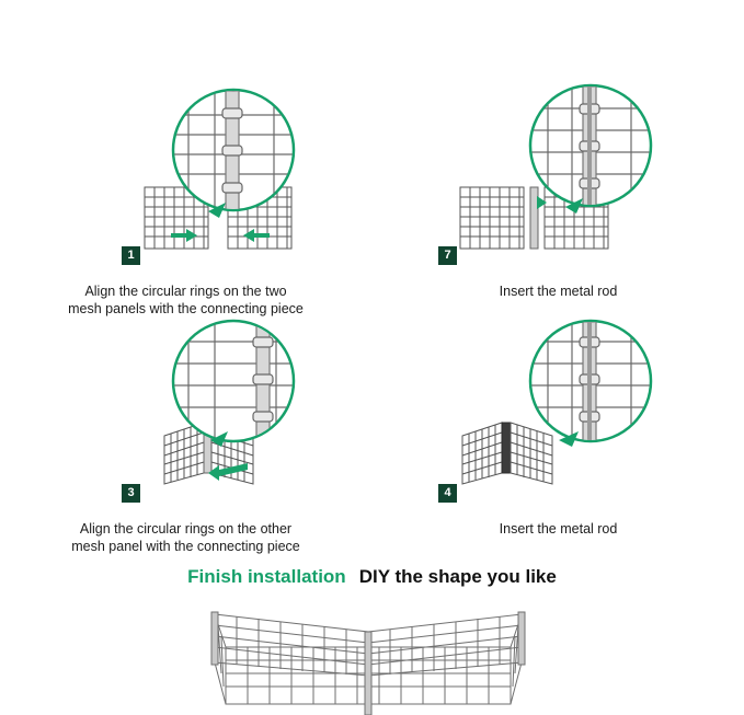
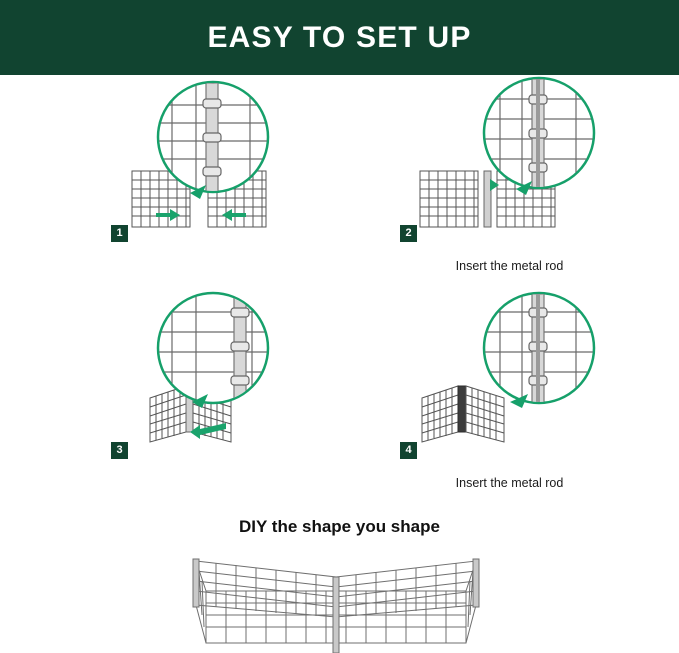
+ EASY TO SET UP
  1
- Align the circular rings on the two
- mesh panels with the connecting piece
- 7
+ 2
  Insert the metal rod
  3
- Align the circular rings on the other
- mesh panel with the connecting piece
  4
  Insert the metal rod
- Finish installation
- DIY the shape you like
+ DIY the shape you shape
